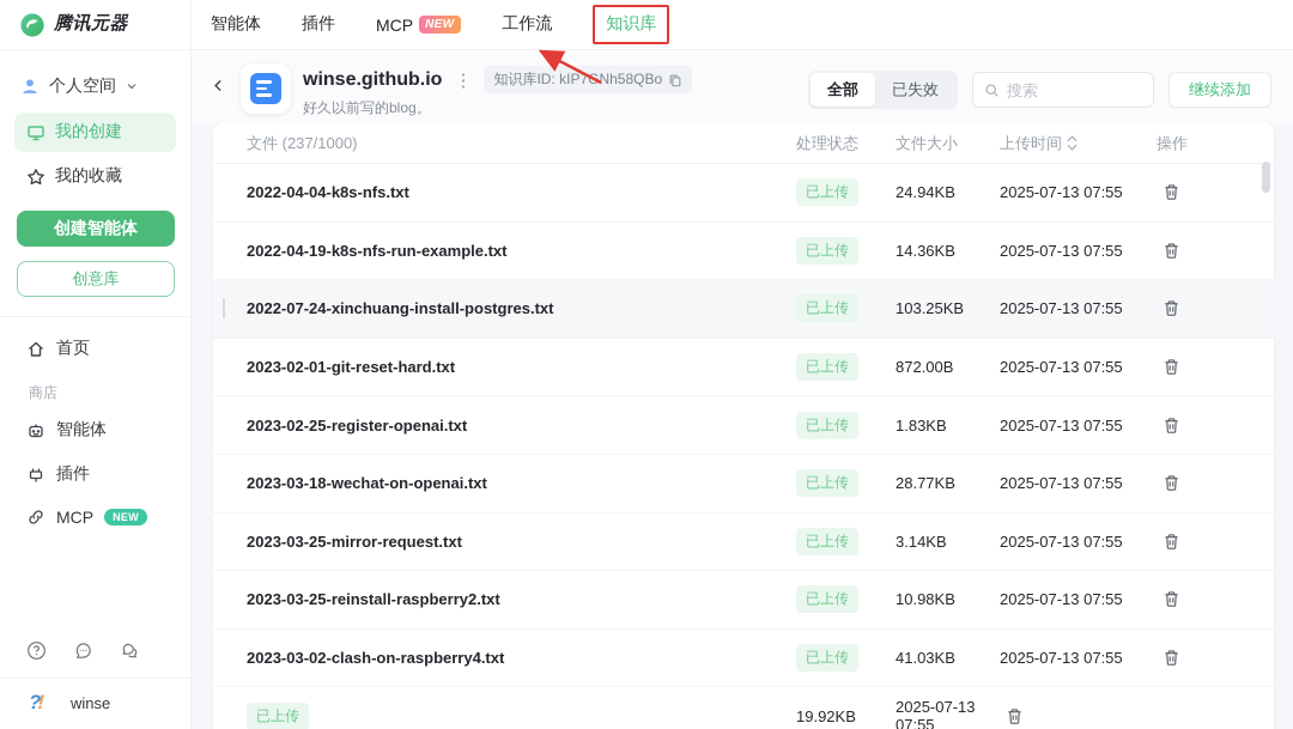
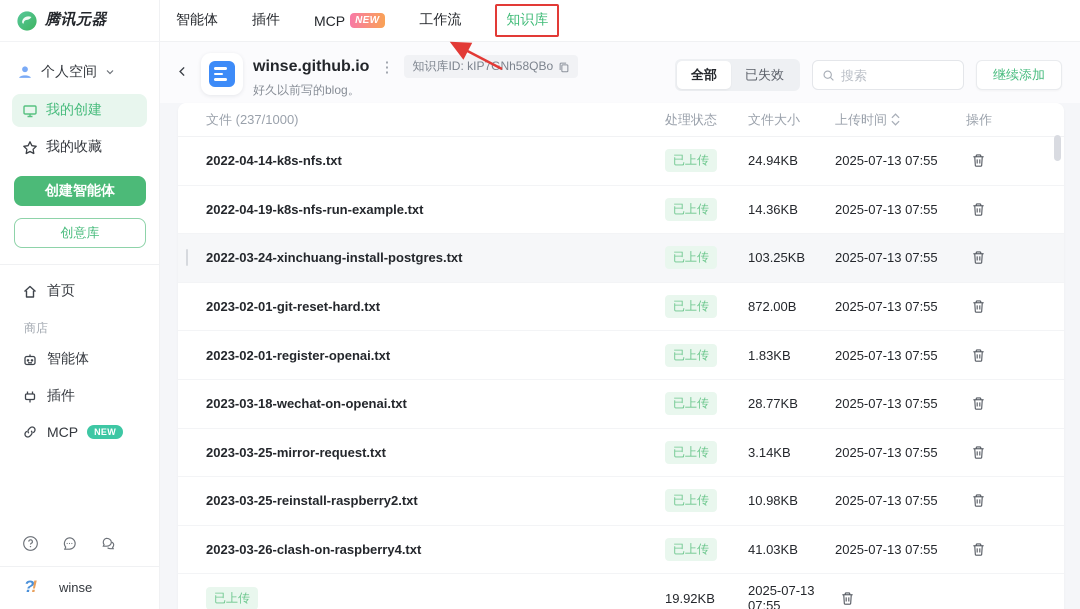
  腾讯元器
  个人空间
  我的创建
  我的收藏
  创建智能体
  创意库
  首页
  商店
  智能体
  插件
  MCP
  NEW
  ?!
  winse
  智能体
  插件
  MCP
  NEW
  工作流
  知识库
  winse.github.io
  ⋮
  知识库ID: kIP7Nh58QBo
  好久以前写的blog。
  全部
  已失效
  搜索
  继续添加
  文件 (237/1000)
  处理状态
  文件大小
  上传时间
  操作
- 2022-04-04-k8s-nfs.txt
+ 2022-04-14-k8s-nfs.txt
  已上传
  24.94KB
  2025-07-13 07:55
  2022-04-19-k8s-nfs-run-example.txt
  已上传
  14.36KB
  2025-07-13 07:55
- 2022-07-24-xinchuang-install-postgres.txt
+ 2022-03-24-xinchuang-install-postgres.txt
  已上传
  103.25KB
  2025-07-13 07:55
  2023-02-01-git-reset-hard.txt
  已上传
  872.00B
  2025-07-13 07:55
- 2023-02-25-register-openai.txt
+ 2023-02-01-register-openai.txt
  已上传
  1.83KB
  2025-07-13 07:55
  2023-03-18-wechat-on-openai.txt
  已上传
  28.77KB
  2025-07-13 07:55
  2023-03-25-mirror-request.txt
  已上传
  3.14KB
  2025-07-13 07:55
  2023-03-25-reinstall-raspberry2.txt
  已上传
  10.98KB
  2025-07-13 07:55
- 2023-03-02-clash-on-raspberry4.txt
+ 2023-03-26-clash-on-raspberry4.txt
  已上传
  41.03KB
  2025-07-13 07:55
  已上传
  19.92KB
  2025-07-13 07:55
